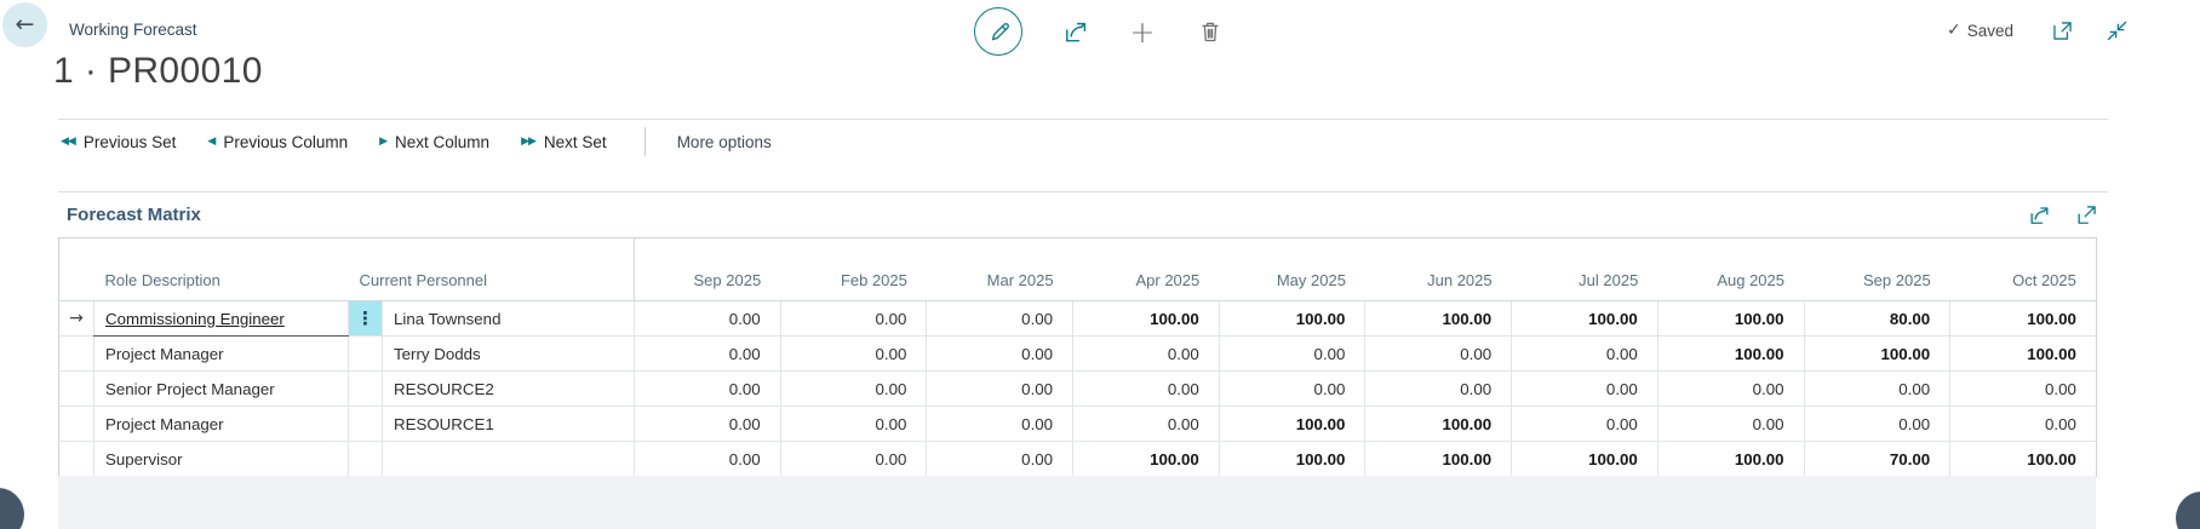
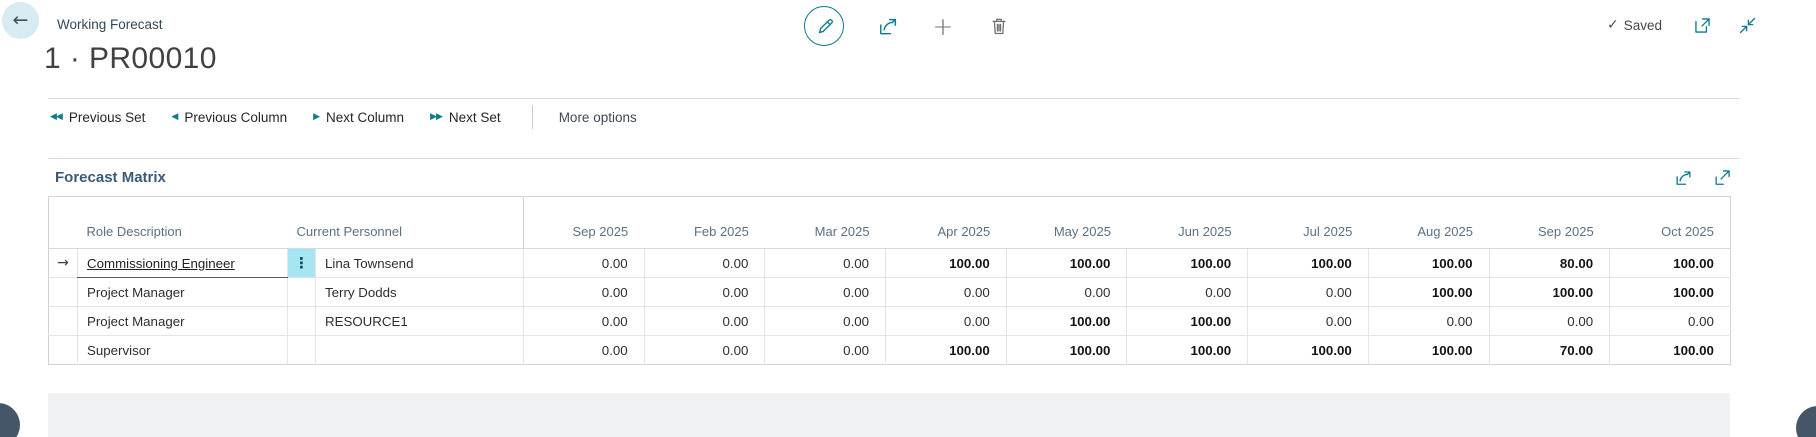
  ←
  Working Forecast
  +
  ✓
  Saved
  1 · PR00010
  ◀◀
  Previous Set
  ◀
  Previous Column
  ▶
  Next Column
  ▶▶
  Next Set
  More options
  Forecast Matrix
  	Role Description	Current Personnel	Sep 2025	Feb 2025	Mar 2025	Apr 2025	May 2025	Jun 2025	Jul 2025	Aug 2025	Sep 2025	Oct 2025
  →	Commissioning Engineer	⋮	Lina Townsend	0.00	0.00	0.00	100.00	100.00	100.00	100.00	100.00	80.00	100.00
  	Project Manager		Terry Dodds	0.00	0.00	0.00	0.00	0.00	0.00	0.00	100.00	100.00	100.00
- 	Senior Project Manager		RESOURCE2	0.00	0.00	0.00	0.00	0.00	0.00	0.00	0.00	0.00	0.00
  	Project Manager		RESOURCE1	0.00	0.00	0.00	0.00	100.00	100.00	0.00	0.00	0.00	0.00
  	Supervisor			0.00	0.00	0.00	100.00	100.00	100.00	100.00	100.00	70.00	100.00
